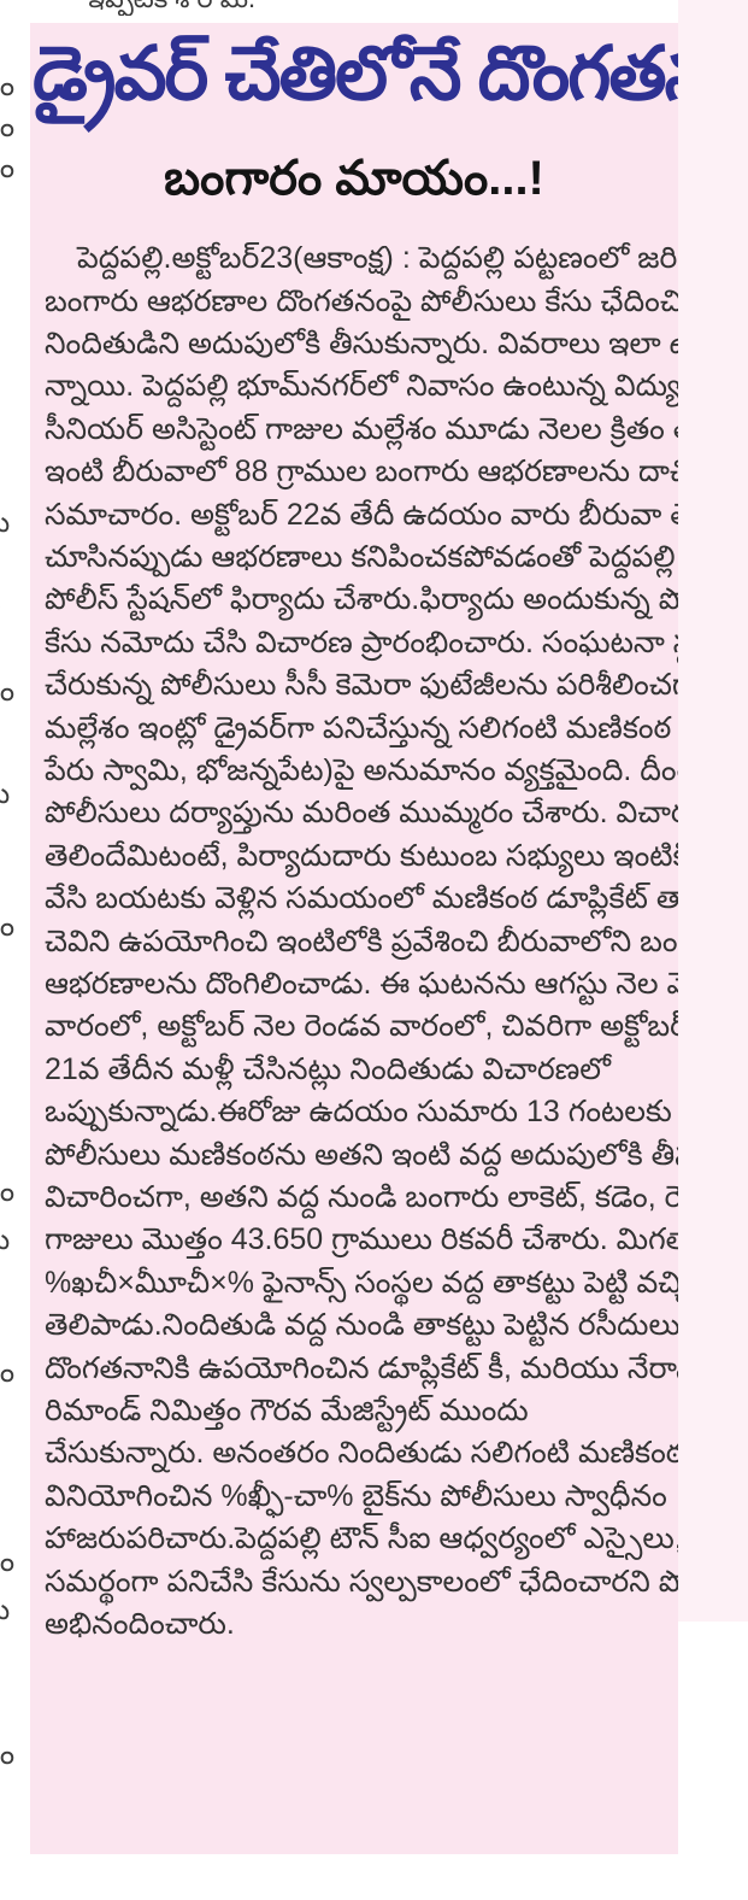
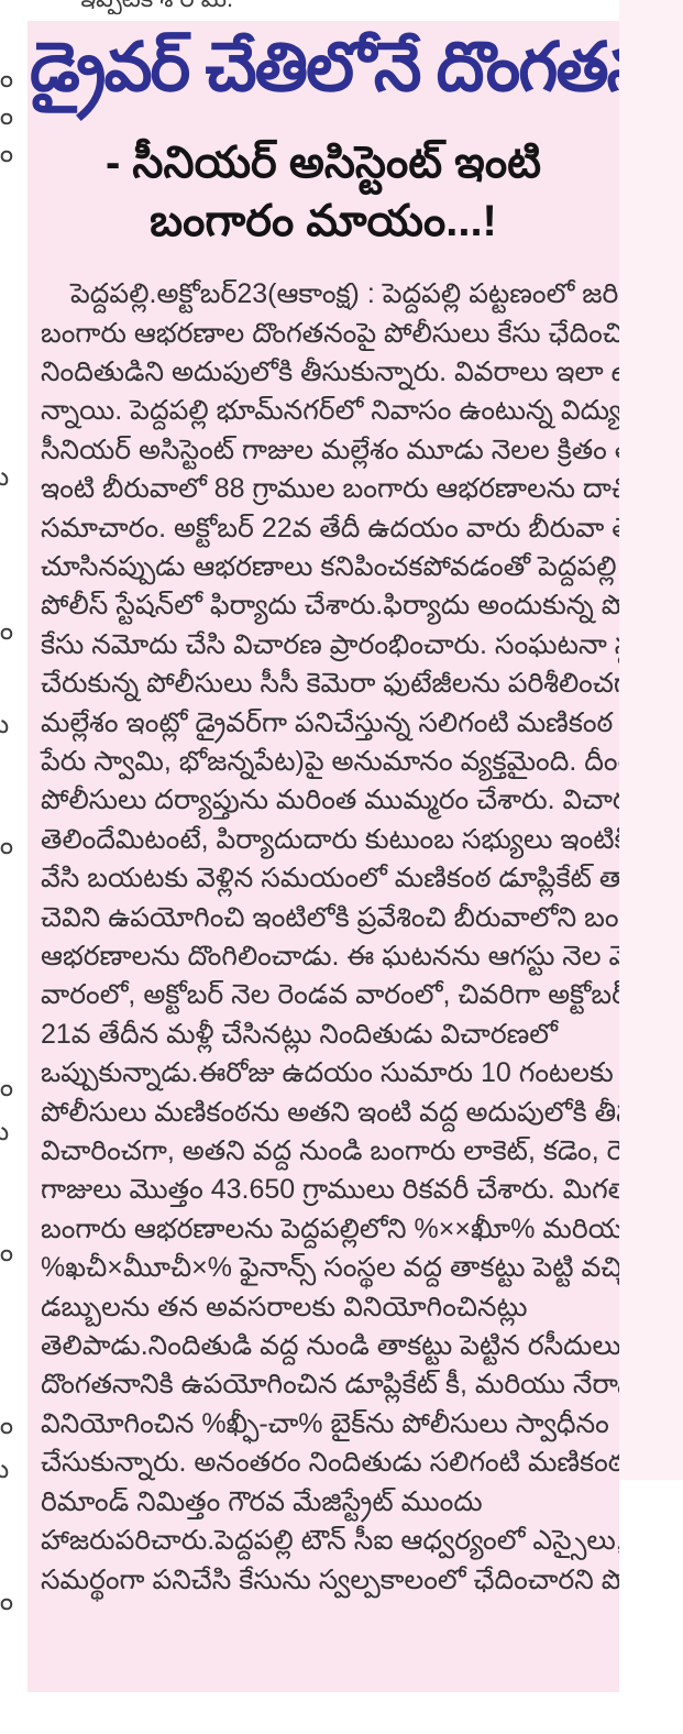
  డ్రైవర్ చేతిలోనే దొంగత
+ - సీనియర్ అసిస్టెంట్ ఇంటి
  బంగారం మాయం...!
  పెద్దపల్లి.అక్టోబర్23(ఆకాంక్ష) : పెద్దపల్లి పట్టణంలో జరి
  బంగారు ఆభరణాల దొంగతనంపై పోలీసులు కేసు ఛేదించి
  నిందితుడిని అదుపులోకి తీసుకున్నారు. వివరాలు ఇలా
  న్నాయి. పెద్దపల్లి భూమ్‌నగర్‌లో నివాసం ఉంటున్న విద్యు
  సీనియర్ అసిస్టెంట్ గాజుల మల్లేశం మూడు నెలల క్రితం
  ఇంటి బీరువాలో 88 గ్రాముల బంగారు ఆభరణాలను దా
  సమాచారం. అక్టోబర్ 22వ తేదీ ఉదయం వారు బీరువా
  చూసినప్పుడు ఆభరణాలు కనిపించకపోవడంతో పెద్దపల్లి
  పోలీస్ స్టేషన్‌లో ఫిర్యాదు చేశారు.ఫిర్యాదు అందుకున్న పో
  కేసు నమోదు చేసి విచారణ ప్రారంభించారు. సంఘటనా
  చేరుకున్న పోలీసులు సీసీ కెమెరా ఫుటేజీలను పరిశీలించ
  మల్లేశం ఇంట్లో డ్రైవర్‌గా పనిచేస్తున్న సలిగంటి మణికంఠ
  పేరు స్వామి, భోజన్నపేట)పై అనుమానం వ్యక్తమైంది. దీం
  పోలీసులు దర్యాప్తును మరింత ముమ్మరం చేశారు. విచా
  తెలిందేమిటంటే, పిర్యాదుదారు కుటుంబ సభ్యులు ఇంటి
  వేసి బయటకు వెళ్లిన సమయంలో మణికంఠ డూప్లికేట్ తా
  చెవిని ఉపయోగించి ఇంటిలోకి ప్రవేశించి బీరువాలోని బం
  ఆభరణాలను దొంగిలించాడు. ఈ ఘటనను ఆగస్టు నెల
  వారంలో, అక్టోబర్ నెల రెండవ వారంలో, చివరిగా అక్టోబ
  21వ తేదీన మళ్లీ చేసినట్లు నిందితుడు విచారణలో
- ఒప్పుకున్నాడు.ఈరోజు ఉదయం సుమారు 13 గంటలకు
+ ఒప్పుకున్నాడు.ఈరోజు ఉదయం సుమారు 10 గంటలకు
  పోలీసులు మణికంఠను అతని ఇంటి వద్ద అదుపులోకి తీ
  విచారించగా, అతని వద్ద నుండి బంగారు లాకెట్, కడెం,
  గాజులు మొత్తం 43.650 గ్రాములు రికవరీ చేశారు. మిగ
+ బంగారు ఆభరణాలను పెద్దపల్లిలోని %××ఖీూ% మరియు
  %ఖచీ×మీూచీ×% ఫైనాన్స్ సంస్థల వద్ద తాకట్టు పెట్టి వచ్చి
+ డబ్బులను తన అవసరాలకు వినియోగించినట్లు
  తెలిపాడు.నిందితుడి వద్ద నుండి తాకట్టు పెట్టిన రసీదులు
  దొంగతనానికి ఉపయోగించిన డూప్లికేట్ కీ, మరియు నేరా
- రిమాండ్ నిమిత్తం గౌరవ మేజిస్ట్రేట్ ముందు
+ వినియోగించిన %ఖ్ఫీ-చా% బైక్‌ను పోలీసులు స్వాధీనం
  చేసుకున్నారు. అనంతరం నిందితుడు సలిగంటి మణికంఠ
- వినియోగించిన %ఖ్ఫీ-చా% బైక్‌ను పోలీసులు స్వాధీనం
+ రిమాండ్ నిమిత్తం గౌరవ మేజిస్ట్రేట్ ముందు
  హాజరుపరిచారు.పెద్దపల్లి టౌన్ సీఐ ఆధ్వర్యంలో ఎస్సైలు
  సమర్థంగా పనిచేసి కేసును స్వల్పకాలంలో ఛేదించారని పో
- అభినందించారు.
